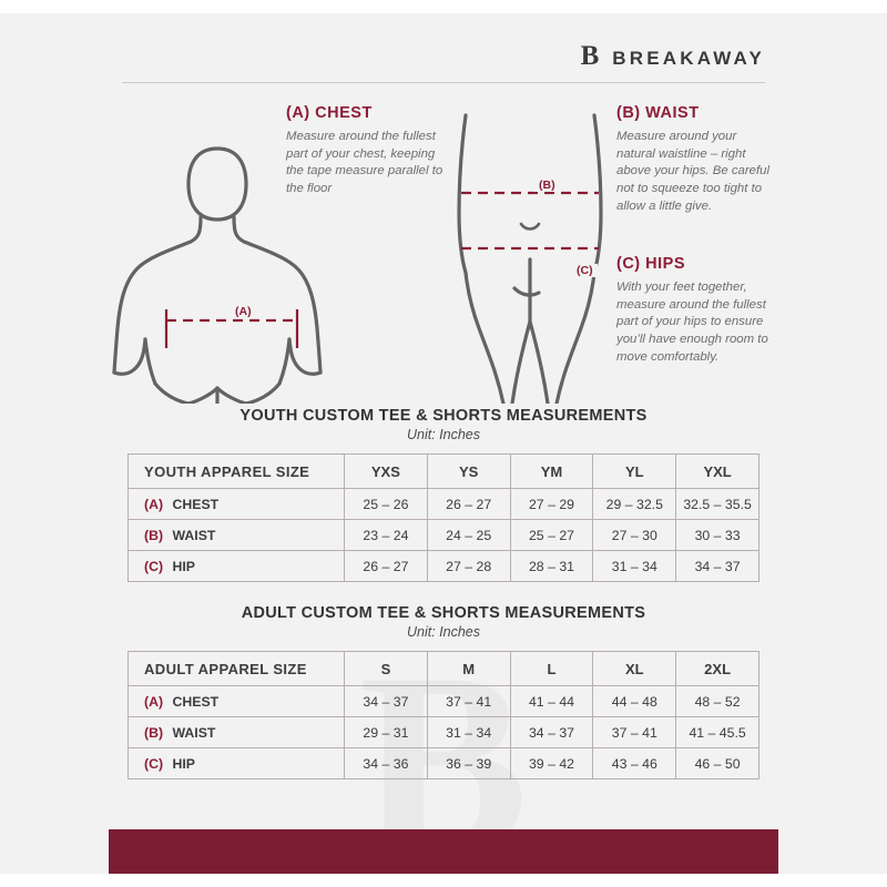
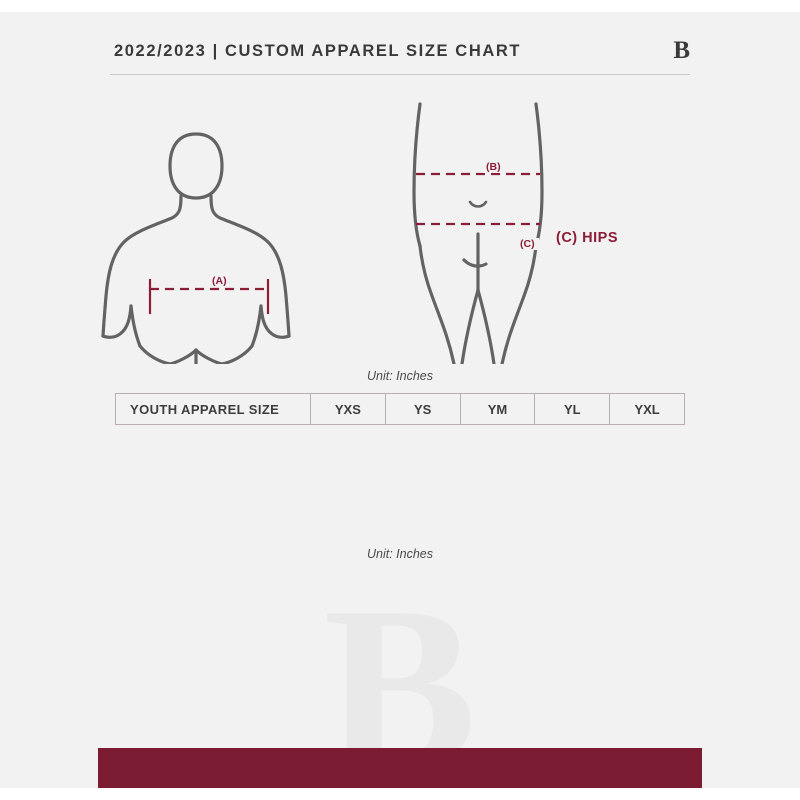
  B
+ 2022/2023 | CUSTOM APPAREL SIZE CHART
  B
- BREAKAWAY
  (A)
  (B)
  (C)
- (A) CHEST
- Measure around the fullest part of your chest, keeping the tape measure parallel to the floor
- (B) WAIST
- Measure around your natural waistline – right above your hips. Be careful not to squeeze too tight to allow a little give.
  (C) HIPS
- With your feet together, measure around the fullest part of your hips to ensure you’ll have enough room to move comfortably.
- YOUTH CUSTOM TEE & SHORTS MEASUREMENTS
  Unit: Inches
  YOUTH APPAREL SIZE	YXS	YS	YM	YL	YXL
- (A) CHEST	25 – 26	26 – 27	27 – 29	29 – 32.5	32.5 – 35.5
- (B) WAIST	23 – 24	24 – 25	25 – 27	27 – 30	30 – 33
- (C) HIP	26 – 27	27 – 28	28 – 31	31 – 34	34 – 37
- ADULT CUSTOM TEE & SHORTS MEASUREMENTS
  Unit: Inches
- ADULT APPAREL SIZE	S	M	L	XL	2XL
- (A) CHEST	34 – 37	37 – 41	41 – 44	44 – 48	48 – 52
- (B) WAIST	29 – 31	31 – 34	34 – 37	37 – 41	41 – 45.5
- (C) HIP	34 – 36	36 – 39	39 – 42	43 – 46	46 – 50
